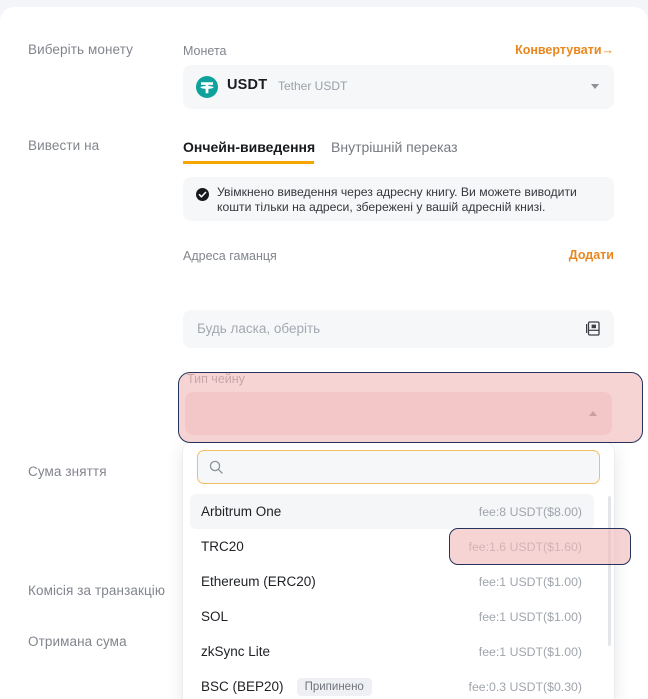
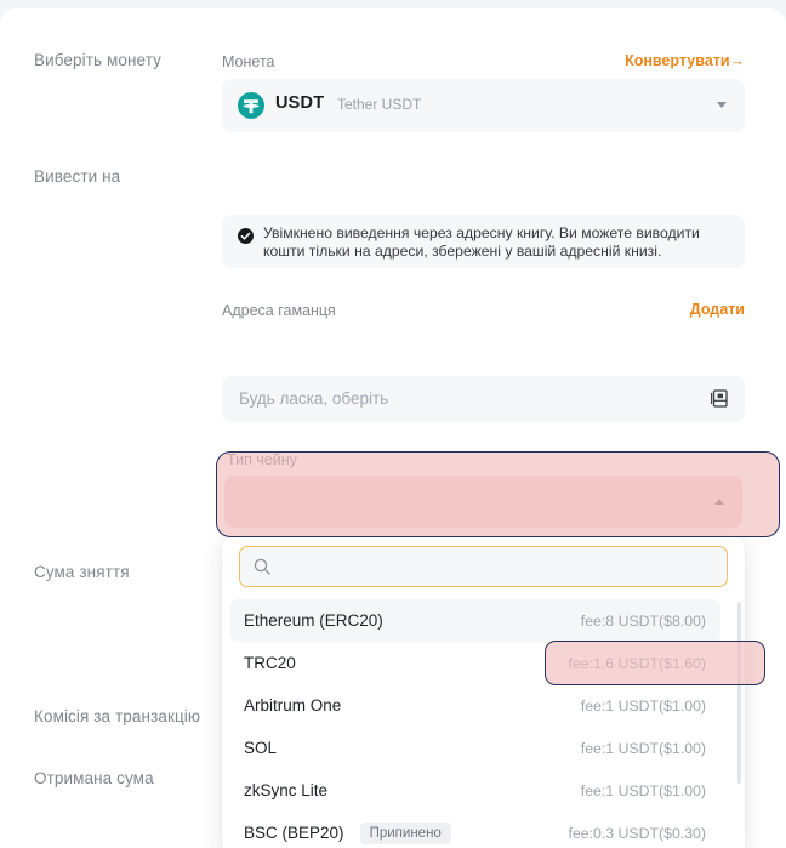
  Виберіть монету
  Вивести на
  Сума зняття
  Комісія за транзакцію
  Отримана сума
  Монета
  Конвертувати→
  USDT
  Tether USDT
- Ончейн-виведення
- Внутрішній переказ
  Увімкнено виведення через адресну книгу. Ви можете виводити кошти тільки на адреси, збережені у вашій адресній книзі.
  Адреса гаманця
  Додати
  Будь ласка, оберіть
  Тип чейну
- Arbitrum One
+ Ethereum (ERC20)
  fee:8 USDT($8.00)
  TRC20
  fee:1.6 USDT($1.60)
- Ethereum (ERC20)
+ Arbitrum One
  fee:1 USDT($1.00)
  SOL
  fee:1 USDT($1.00)
  zkSync Lite
  fee:1 USDT($1.00)
  BSC (BEP20)
  Припинено
  fee:0.3 USDT($0.30)
